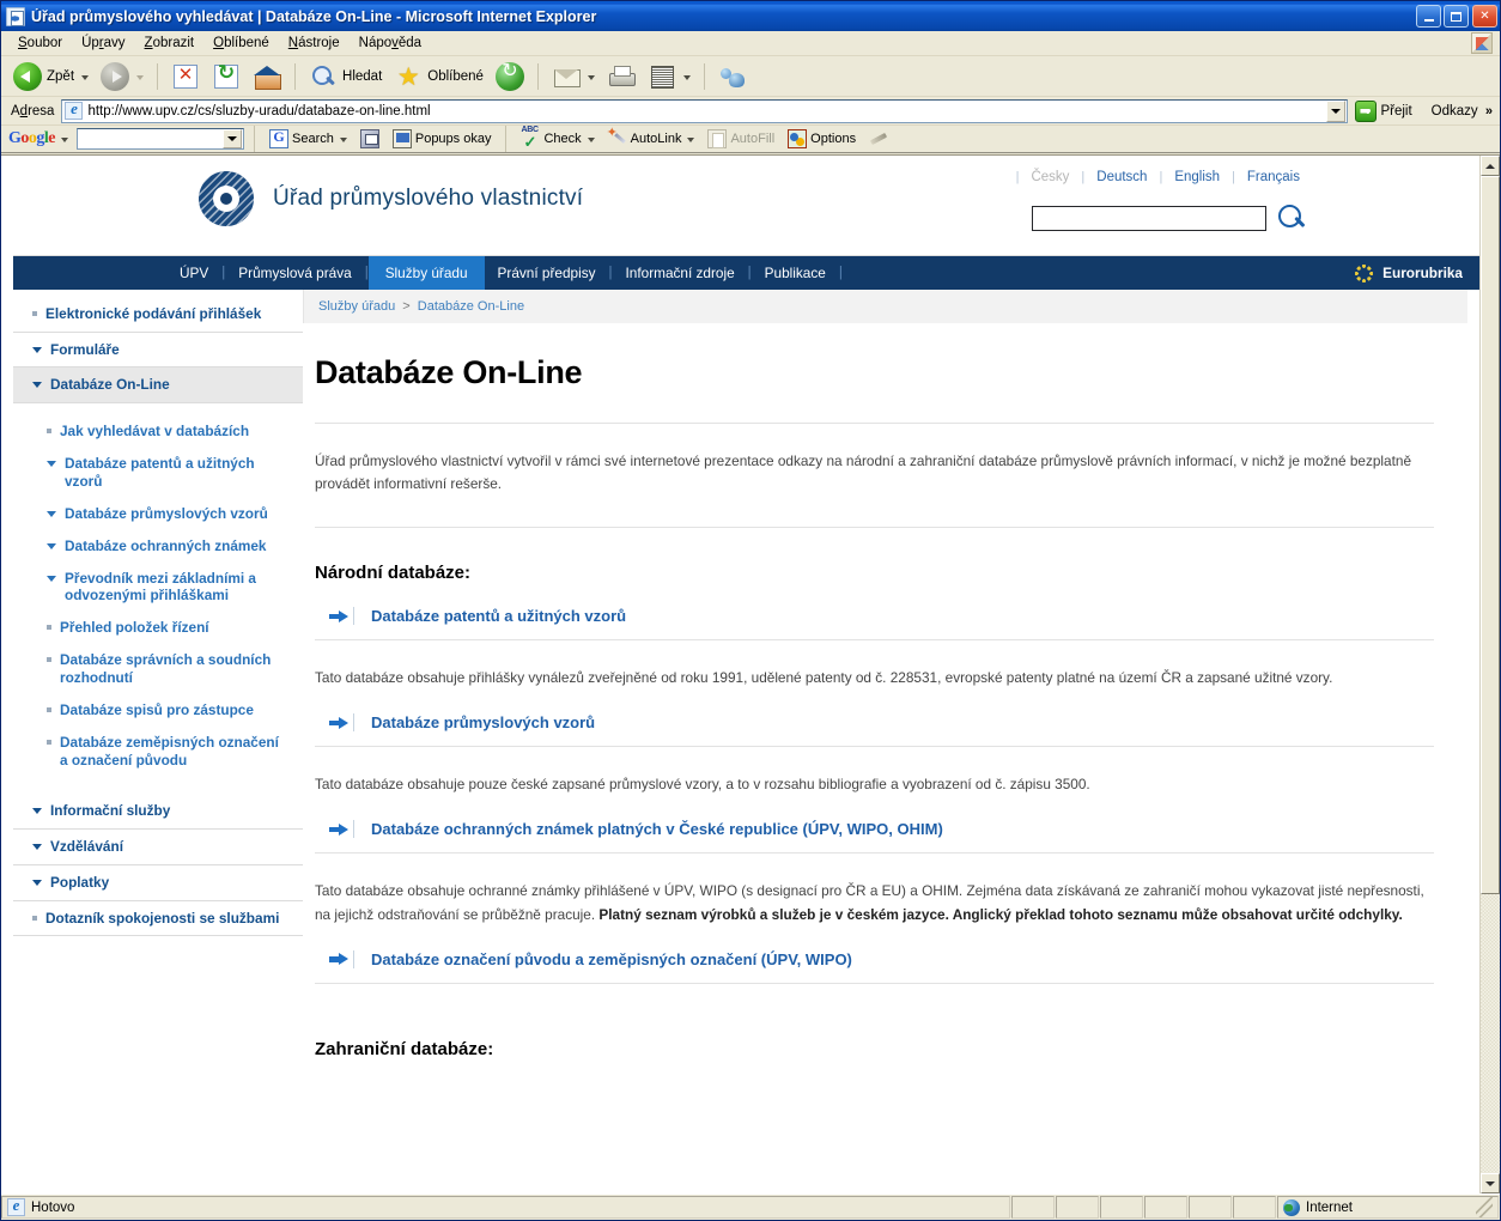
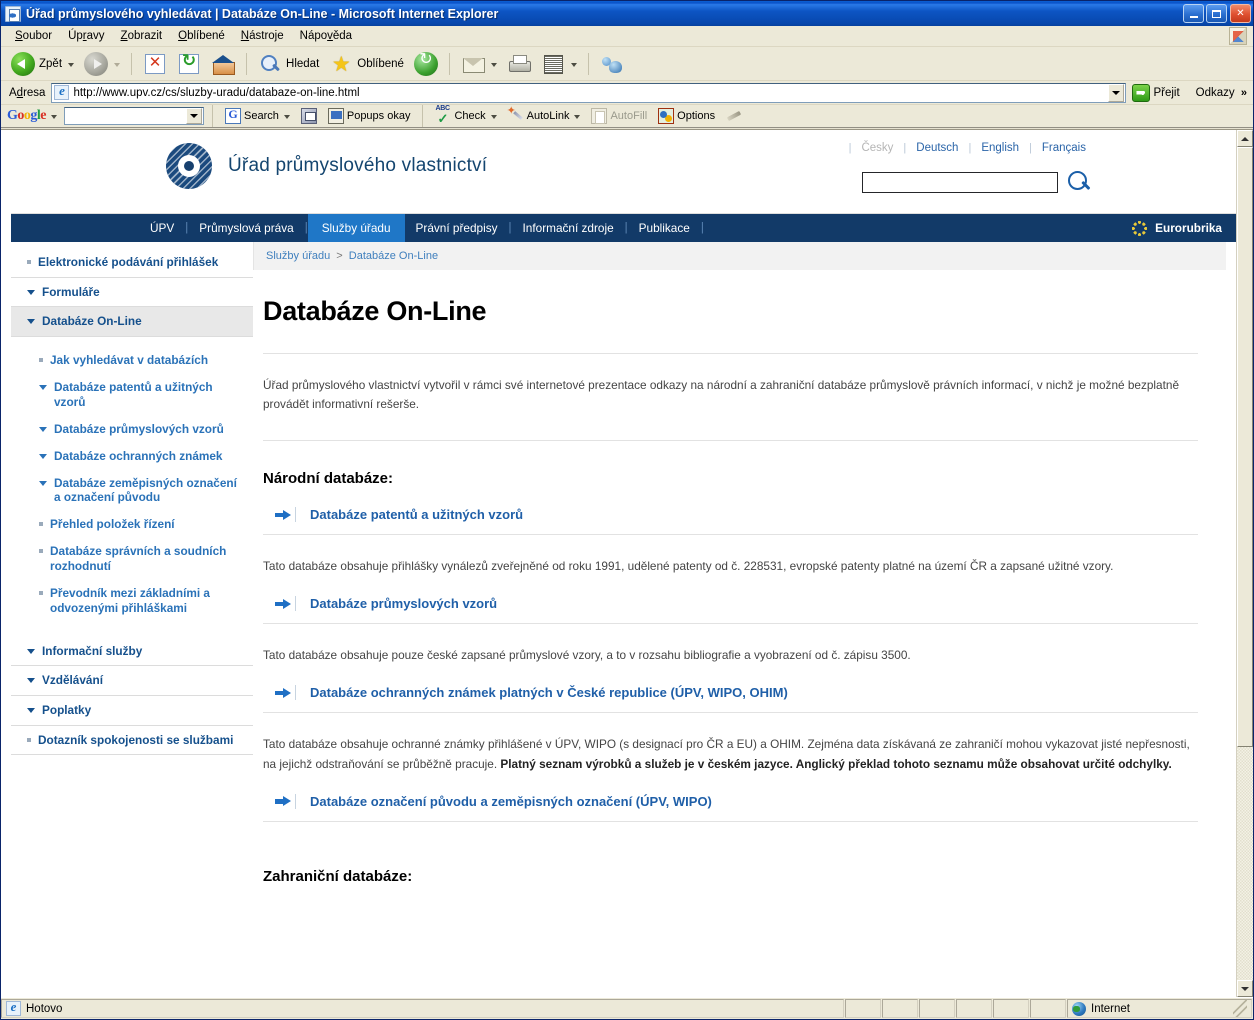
  Úřad průmyslového vyhledávat | Databáze On-Line - Microsoft Internet Explorer
  ✕
  Soubor
  Úpravy
  Zobrazit
  Oblíbené
  Nástroje
  Nápověda
  Zpět
  Hledat
  ★
  Oblíbené
  Adresa
  http://www.upv.cz/cs/sluzby-uradu/databaze-on-line.html
  Přejit
  Odkazy »
  Google
  Search
  Popups okay
  Check
  AutoLink
  AutoFill
  Options
  Úřad průmyslového vlastnictví
  |
  Česky
  |
  Deutsch
  |
  English
  |
  Français
  ÚPV
  |
  Průmyslová práva
  |
  Služby úřadu
  Právní předpisy
  |
  Informační zdroje
  |
  Publikace
  |
  Eurorubrika
  Elektronické podávání přihlášek
  Formuláře
  Databáze On-Line
  Jak vyhledávat v databázích
  Databáze patentů a užitných vzorů
  Databáze průmyslových vzorů
  Databáze ochranných známek
- Převodník mezi základními a odvozenými přihláškami
+ Databáze zeměpisných označení a označení původu
  Přehled položek řízení
  Databáze správních a soudních rozhodnutí
- Databáze spisů pro zástupce
- Databáze zeměpisných označení a označení původu
+ Převodník mezi základními a odvozenými přihláškami
  Informační služby
  Vzdělávání
  Poplatky
  Dotazník spokojenosti se službami
  Služby úřadu > Databáze On-Line
  Databáze On-Line
  Úřad průmyslového vlastnictví vytvořil v rámci své internetové prezentace odkazy na národní a zahraniční databáze průmyslově právních informací, v nichž je možné bezplatně provádět informativní rešerše.
  Národní databáze:
  Databáze patentů a užitných vzorů
  Tato databáze obsahuje přihlášky vynálezů zveřejněné od roku 1991, udělené patenty od č. 228531, evropské patenty platné na území ČR a zapsané užitné vzory.
  Databáze průmyslových vzorů
  Tato databáze obsahuje pouze české zapsané průmyslové vzory, a to v rozsahu bibliografie a vyobrazení od č. zápisu 3500.
  Databáze ochranných známek platných v České republice (ÚPV, WIPO, OHIM)
  Tato databáze obsahuje ochranné známky přihlášené v ÚPV, WIPO (s designací pro ČR a EU) a OHIM. Zejména data získávaná ze zahraničí mohou vykazovat jisté nepřesnosti, na jejichž odstraňování se průběžně pracuje. Platný seznam výrobků a služeb je v českém jazyce. Anglický překlad tohoto seznamu může obsahovat určité odchylky.
  Databáze označení původu a zeměpisných označení (ÚPV, WIPO)
  Zahraniční databáze:
  Hotovo
  Internet
